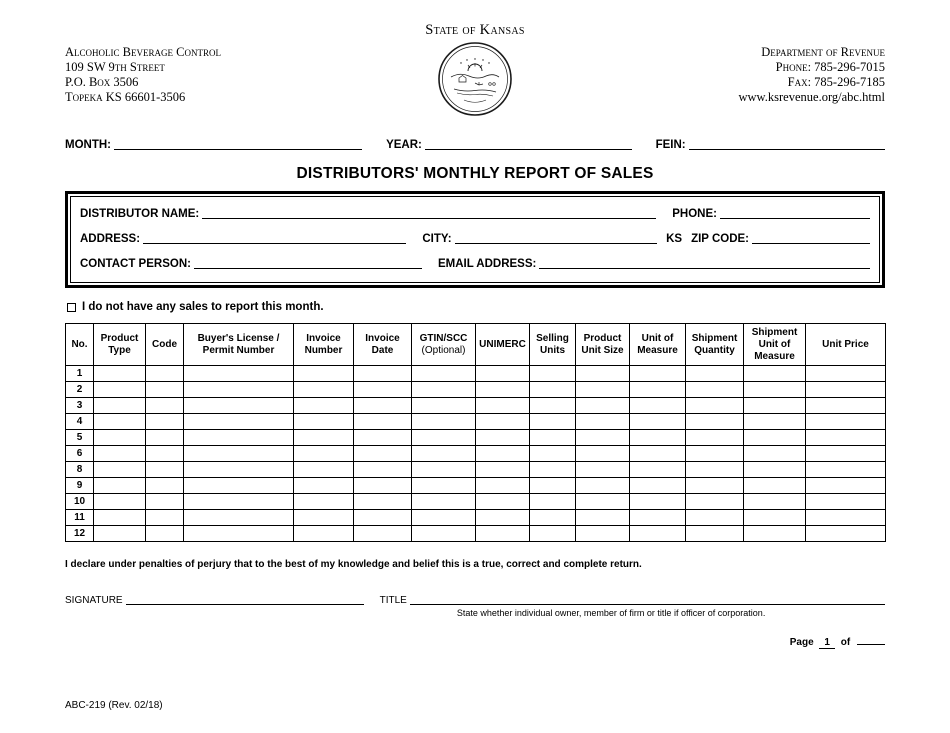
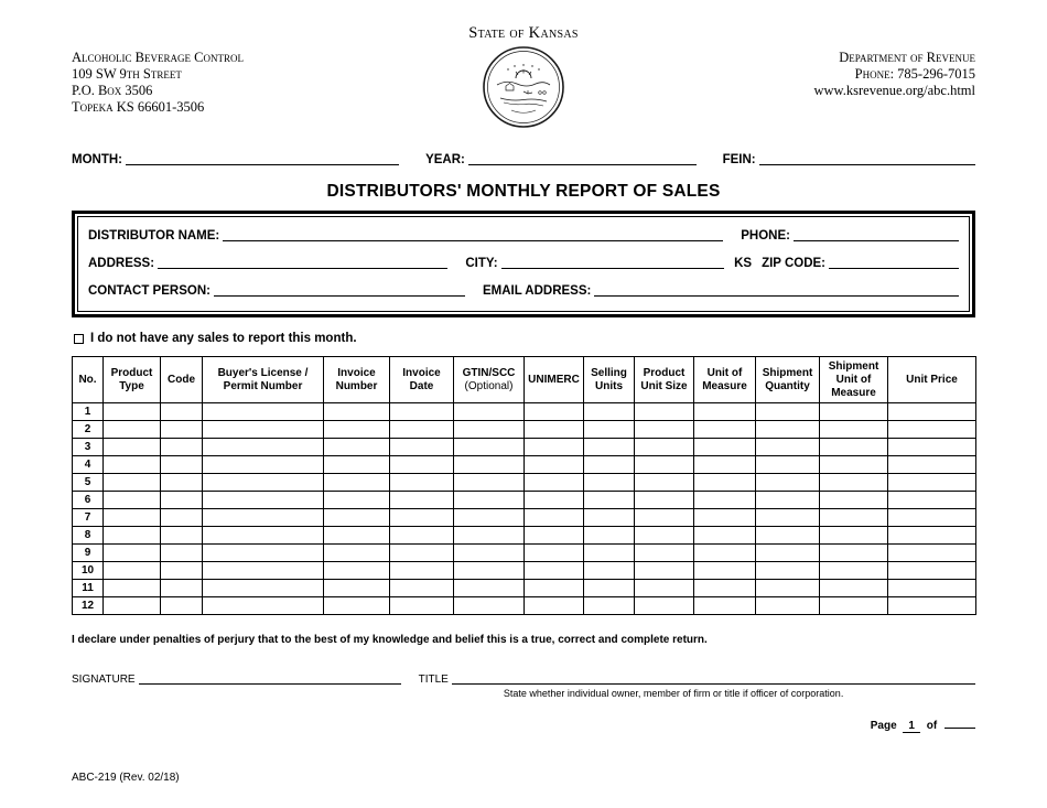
  State of Kansas
  Alcoholic Beverage Control
  109 SW 9th Street
  P.O. Box 3506
  Topeka KS 66601-3506
  Department of Revenue
  Phone: 785-296-7015
- Fax: 785-296-7185
  www.ksrevenue.org/abc.html
  MONTH:
  YEAR:
  FEIN:
  DISTRIBUTORS' MONTHLY REPORT OF SALES
  DISTRIBUTOR NAME:
  PHONE:
  ADDRESS:
  CITY:
  KS
  ZIP CODE:
  CONTACT PERSON:
  EMAIL ADDRESS:
  I do not have any sales to report this month.
  No.	Product Type	Code	Buyer's License / Permit Number	Invoice Number	Invoice Date	GTIN/SCC (Optional)	UNIMERC	Selling Units	Product Unit Size	Unit of Measure	Shipment Quantity	Shipment Unit of Measure	Unit Price
  1
  2
  3
  4
  5
  6
+ 7
  8
  9
  10
  11
  12
  I declare under penalties of perjury that to the best of my knowledge and belief this is a true, correct and complete return.
  SIGNATURE
  TITLE
  State whether individual owner, member of firm or title if officer of corporation.
  Page 1 of
  ABC-219 (Rev. 02/18)
